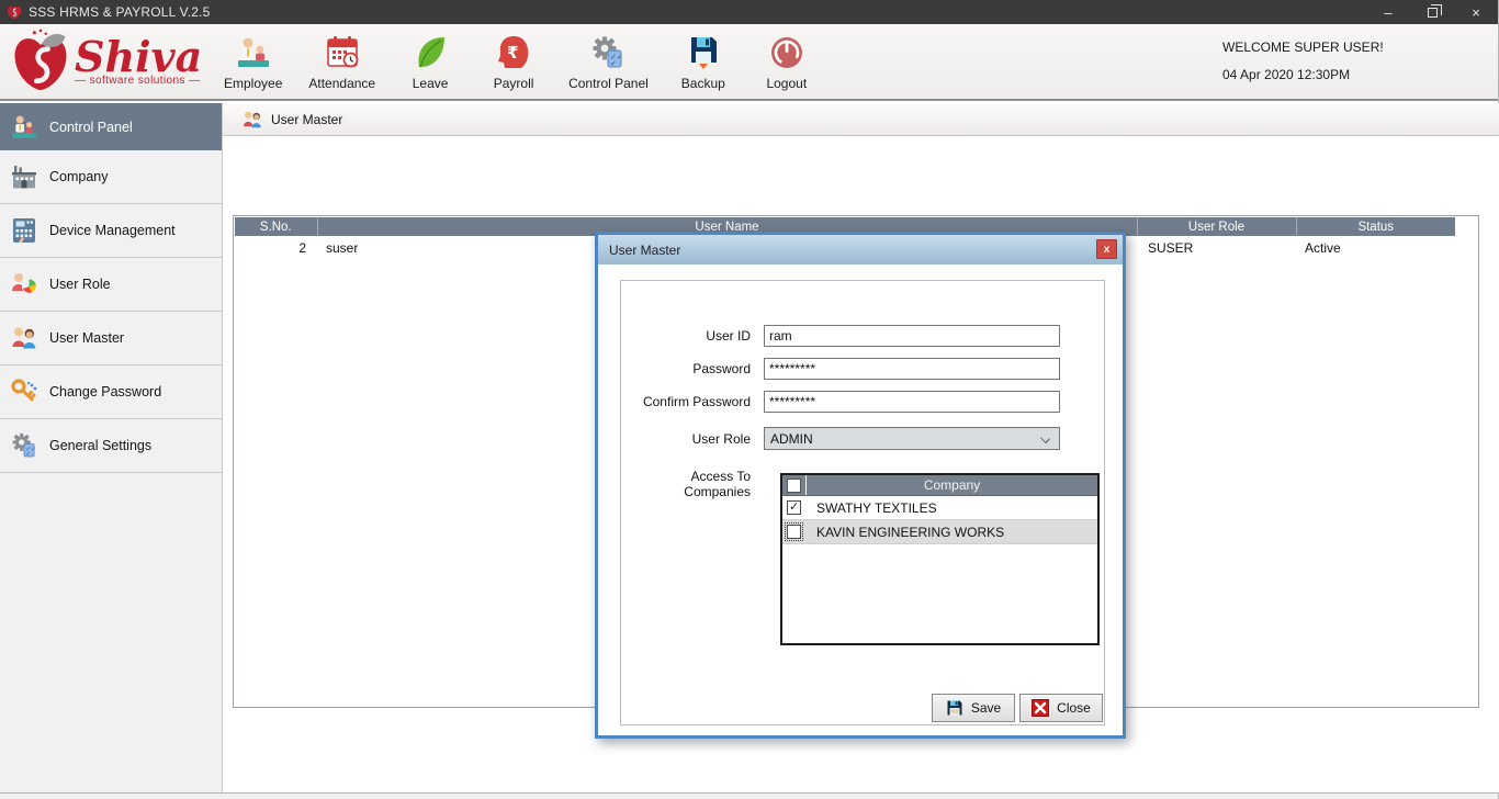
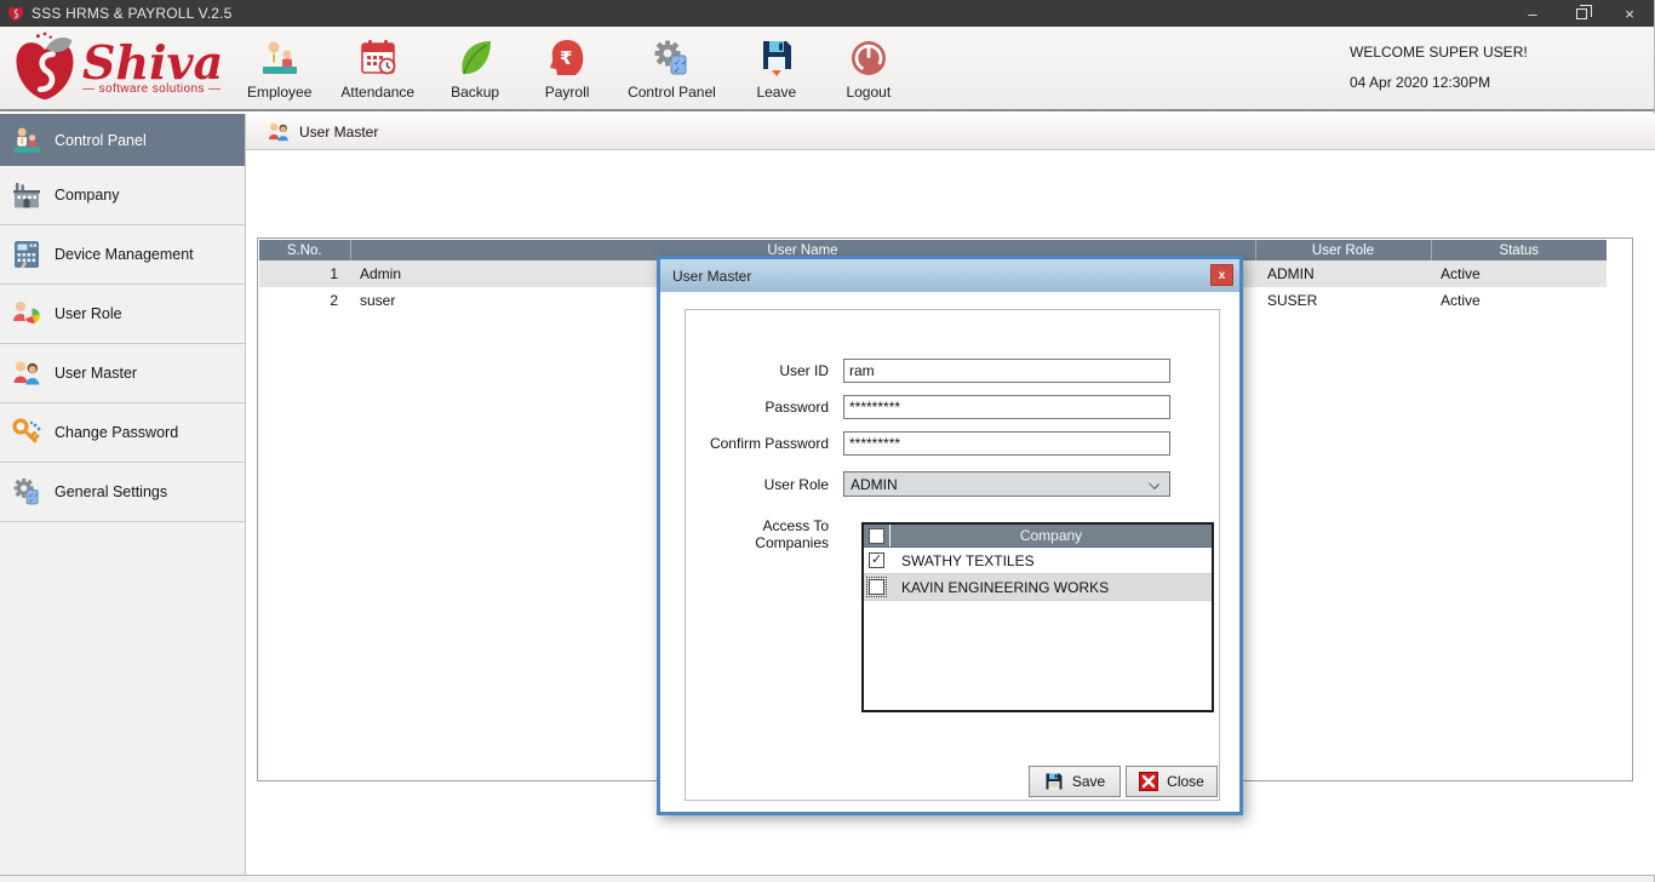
  SSS HRMS & PAYROLL V.2.5
  –
  ×
  Shiva
  — software solutions —
  Employee
  Attendance
- Leave
+ Backup
  ₹
  Payroll
  ✓✓
  ✓
  Control Panel
- Backup
+ Leave
  Logout
  WELCOME SUPER USER!
  04 Apr 2020 12:30PM
  Control Panel
  Company
  Device Management
  User Role
  User Master
  Change Password
  General Settings
  User Master
  S.No.	User Name	User Role	Status
+ 1	Admin	ADMIN	Active
  2	suser	SUSER	Active
  User Master
  x
  User ID
  ram
  Password
  *********
  Confirm Password
  *********
  User Role
  ADMIN
  Access To Companies
  Company
  SWATHY TEXTILES
  KAVIN ENGINEERING WORKS
  Save
  Close
